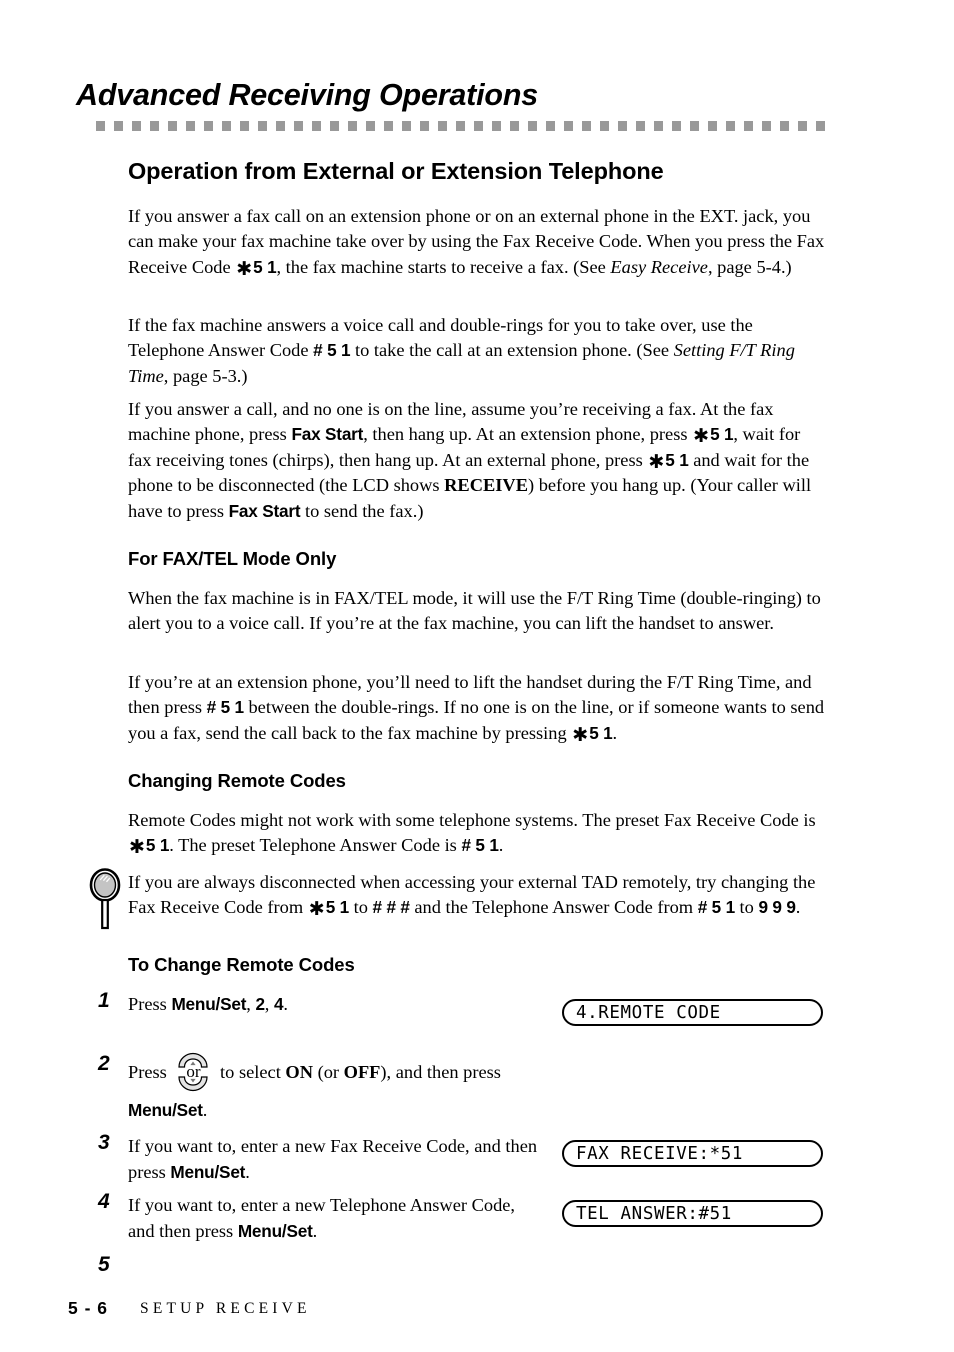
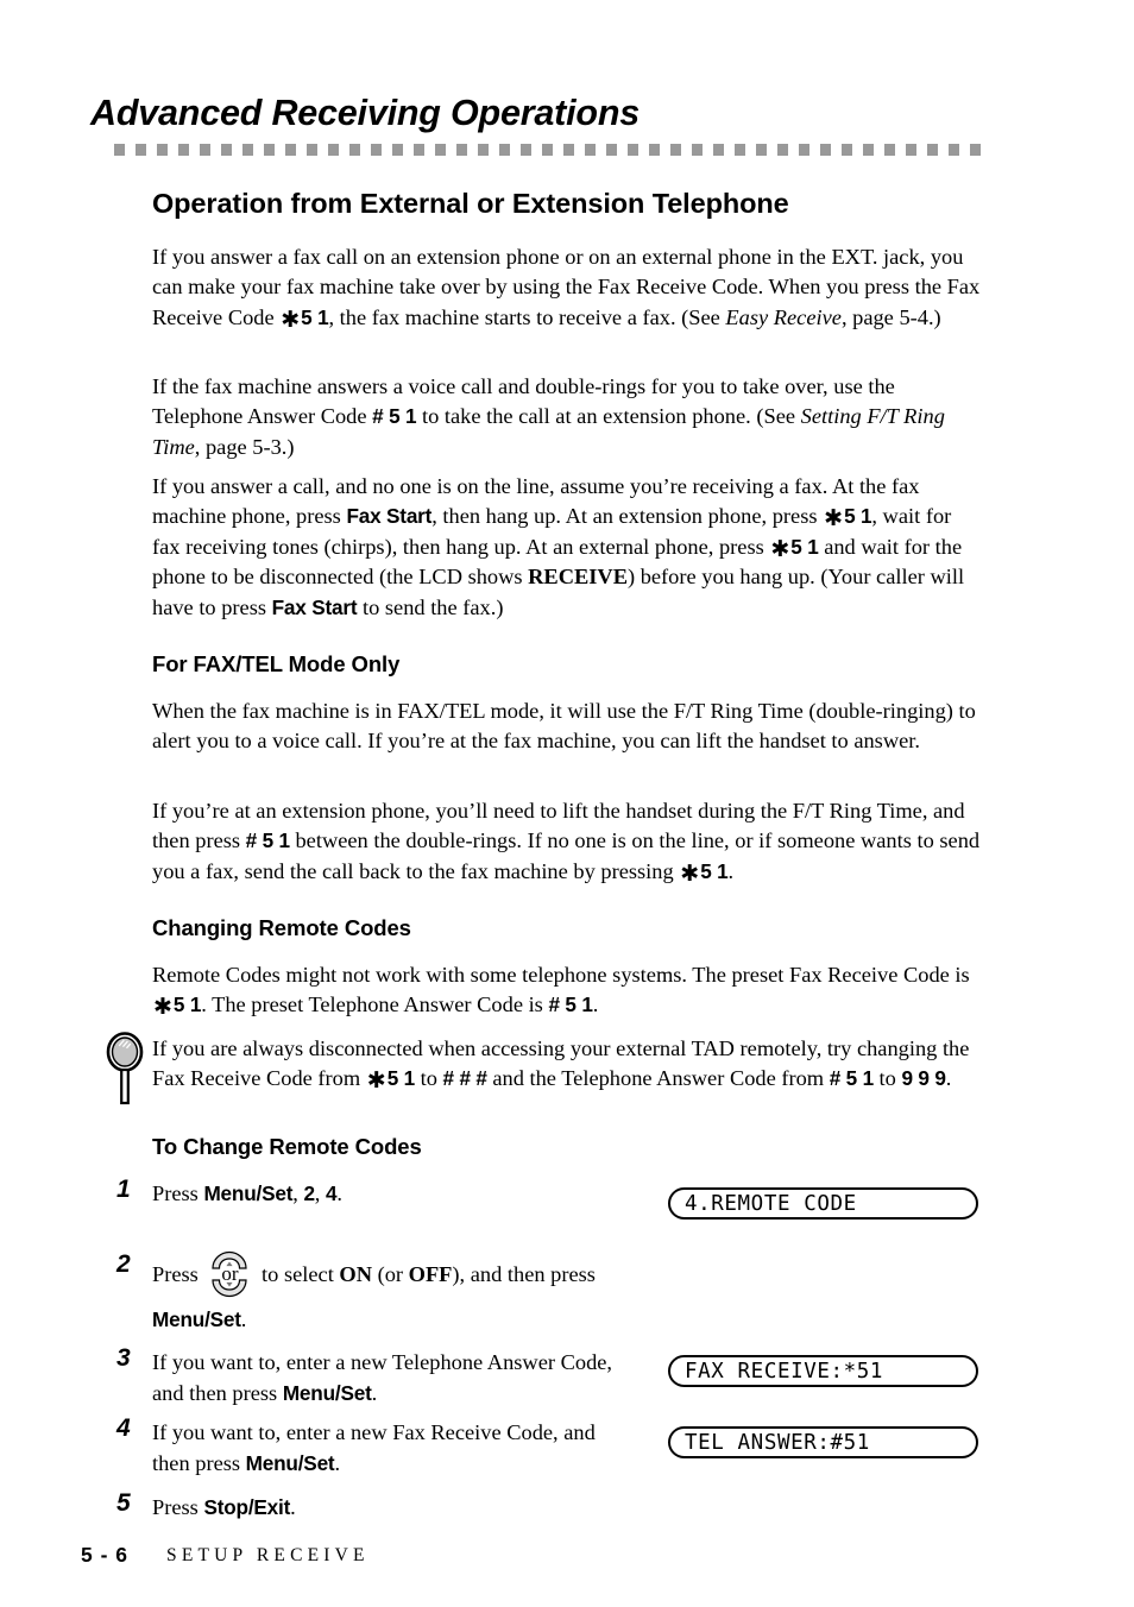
  Advanced Receiving Operations
  Operation from External or Extension Telephone
  If you answer a fax call on an extension phone or on an external phone in the EXT. jack, you can make your fax machine take over by using the Fax Receive Code. When you press the Fax Receive Code ✱5 1, the fax machine starts to receive a fax. (See Easy Receive, page 5-4.)
  If the fax machine answers a voice call and double-rings for you to take over, use the Telephone Answer Code # 5 1 to take the call at an extension phone. (See Setting F/T Ring Time, page 5-3.)
  If you answer a call, and no one is on the line, assume you’re receiving a fax. At the fax machine phone, press Fax Start, then hang up. At an extension phone, press ✱5 1, wait for fax receiving tones (chirps), then hang up. At an external phone, press ✱5 1 and wait for the phone to be disconnected (the LCD shows RECEIVE) before you hang up. (Your caller will have to press Fax Start to send the fax.)
  For FAX/TEL Mode Only
  When the fax machine is in FAX/TEL mode, it will use the F/T Ring Time (double-ringing) to alert you to a voice call. If you’re at the fax machine, you can lift the handset to answer.
  If you’re at an extension phone, you’ll need to lift the handset during the F/T Ring Time, and then press # 5 1 between the double-rings. If no one is on the line, or if someone wants to send you a fax, send the call back to the fax machine by pressing ✱5 1.
  Changing Remote Codes
  Remote Codes might not work with some telephone systems. The preset Fax Receive Code is ✱5 1. The preset Telephone Answer Code is # 5 1.
  If you are always disconnected when accessing your external TAD remotely, try changing the Fax Receive Code from ✱5 1 to # # # and the Telephone Answer Code from # 5 1 to 9 9 9.
  To Change Remote Codes
  1
  Press Menu/Set, 2, 4.
  2
  Press
  or
  to select ON (or OFF), and then press Menu/Set.
  3
- If you want to, enter a new Fax Receive Code, and then press Menu/Set.
+ If you want to, enter a new Telephone Answer Code, and then press Menu/Set.
  4
- If you want to, enter a new Telephone Answer Code, and then press Menu/Set.
+ If you want to, enter a new Fax Receive Code, and then press Menu/Set.
  5
+ Press Stop/Exit.
  4.REMOTE CODE
  FAX RECEIVE:*51
  TEL ANSWER:#51
  5 - 6
  SETUP RECEIVE
